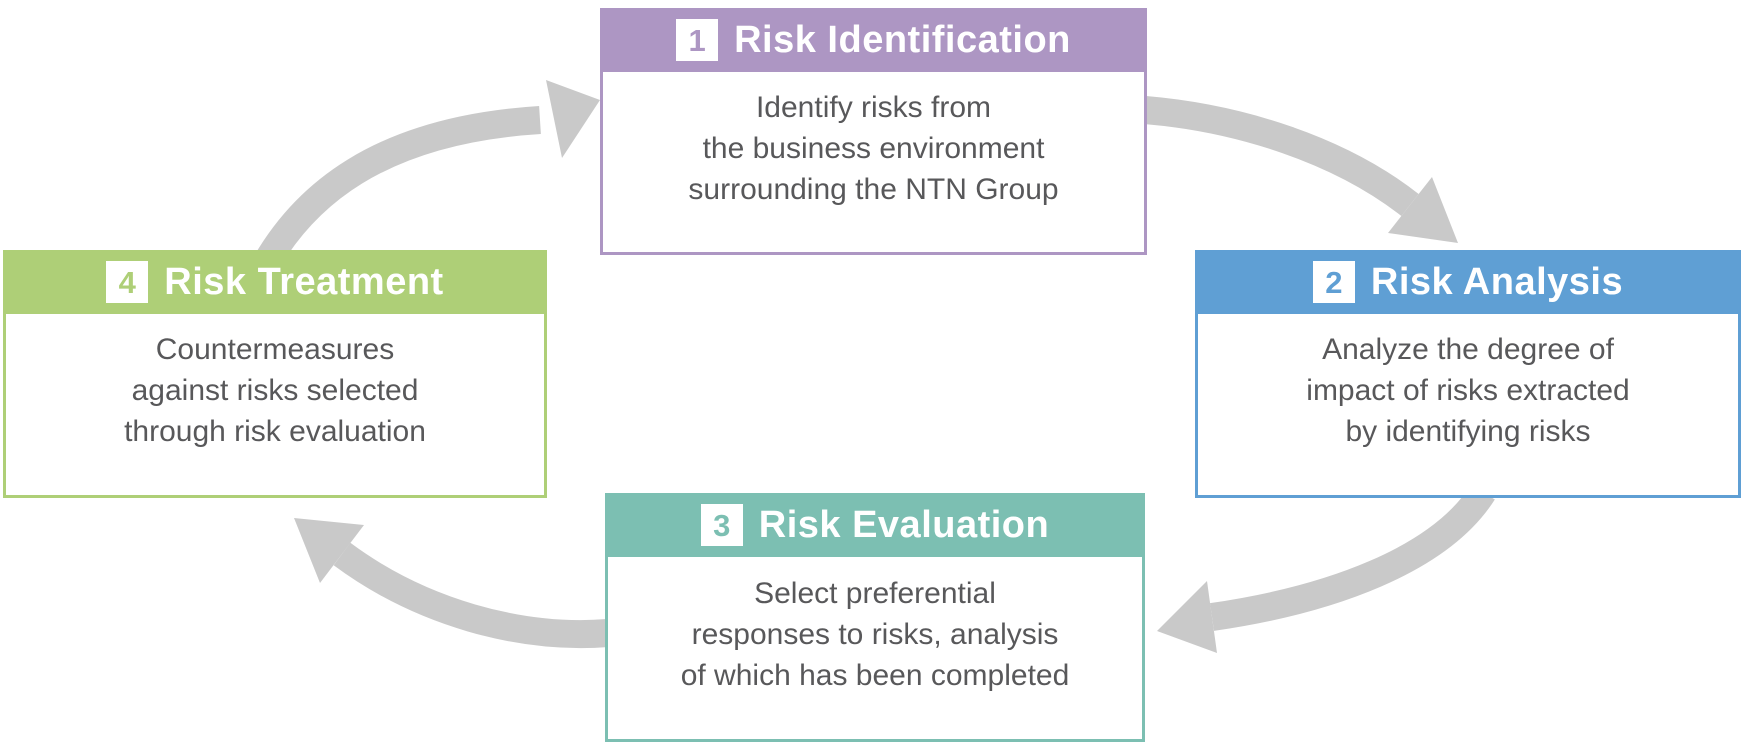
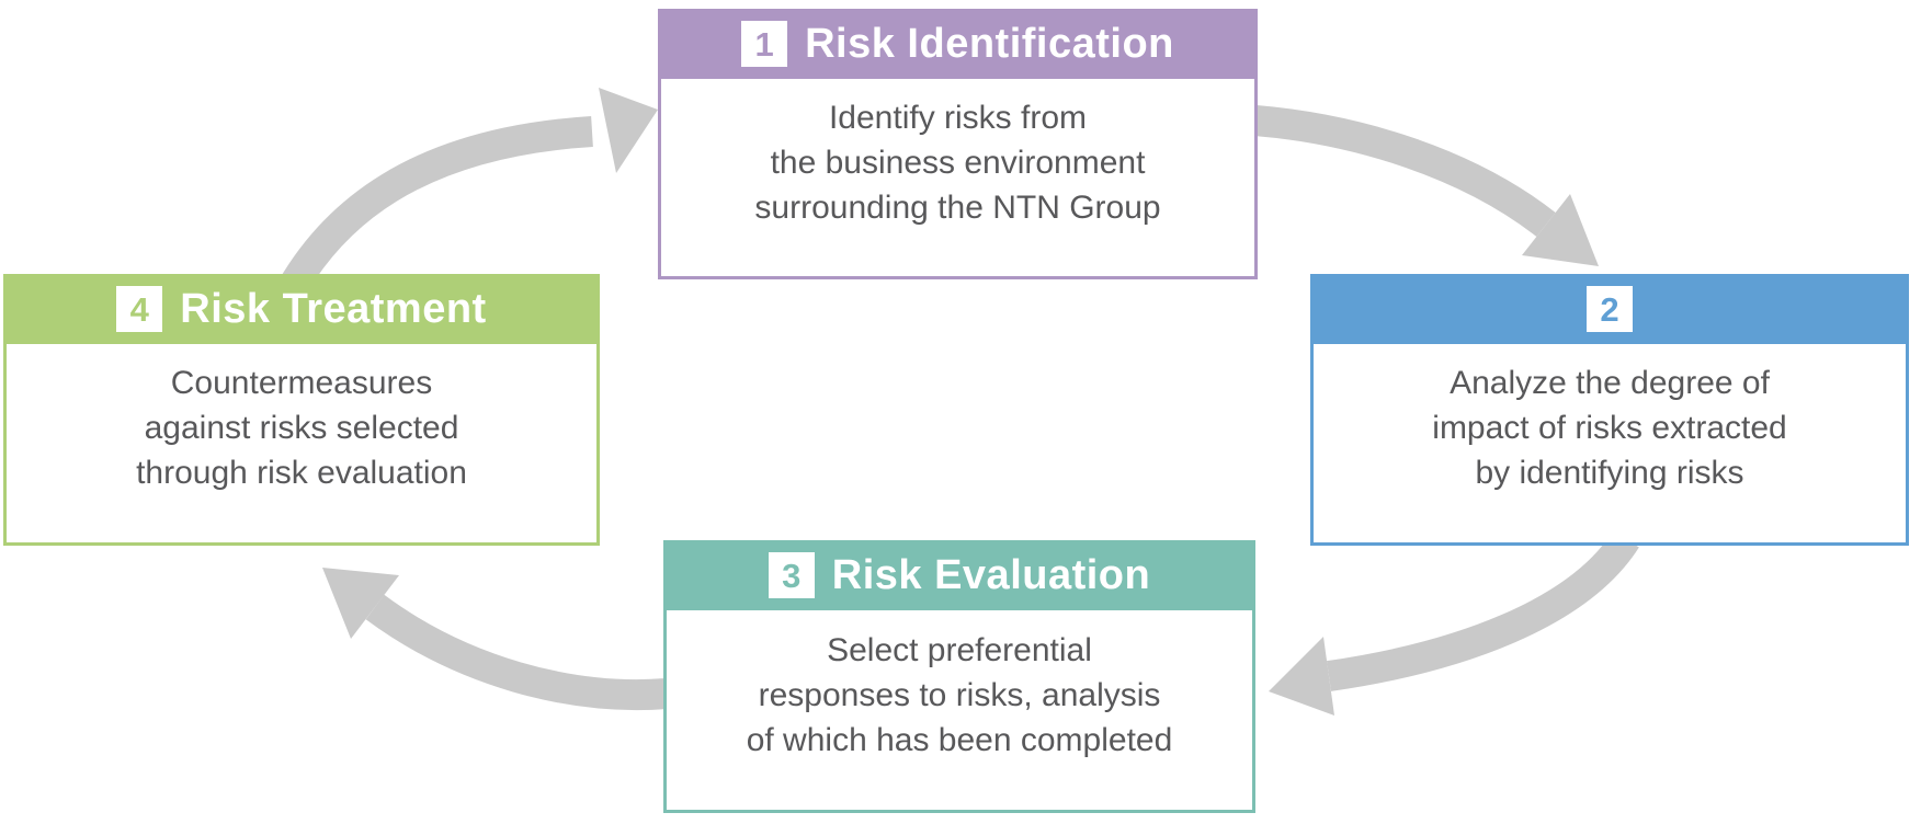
  1
  Risk Identification
  Identify risks from
  the business environment
  surrounding the NTN Group
  2
- Risk Analysis
  Analyze the degree of
  impact of risks extracted
  by identifying risks
  3
  Risk Evaluation
  Select preferential
  responses to risks, analysis
  of which has been completed
  4
  Risk Treatment
  Countermeasures
  against risks selected
  through risk evaluation
